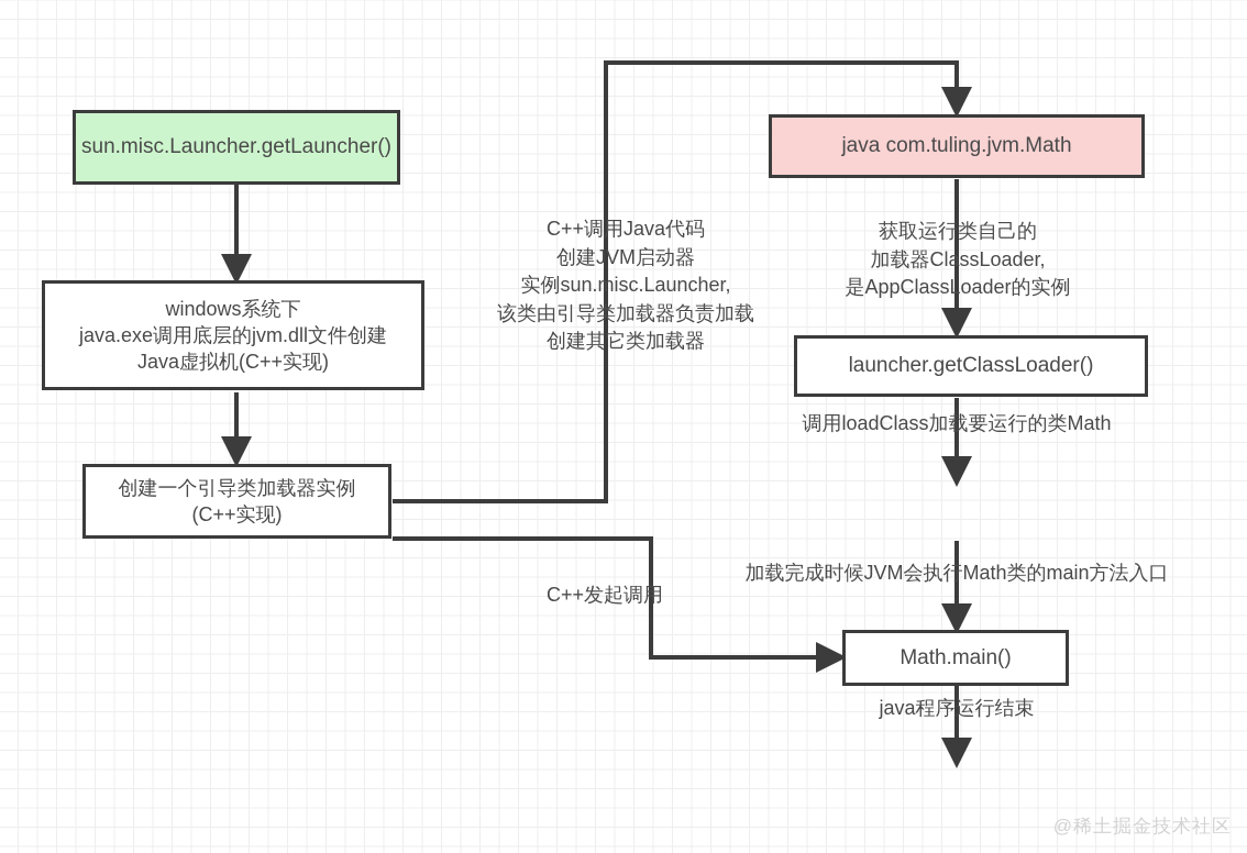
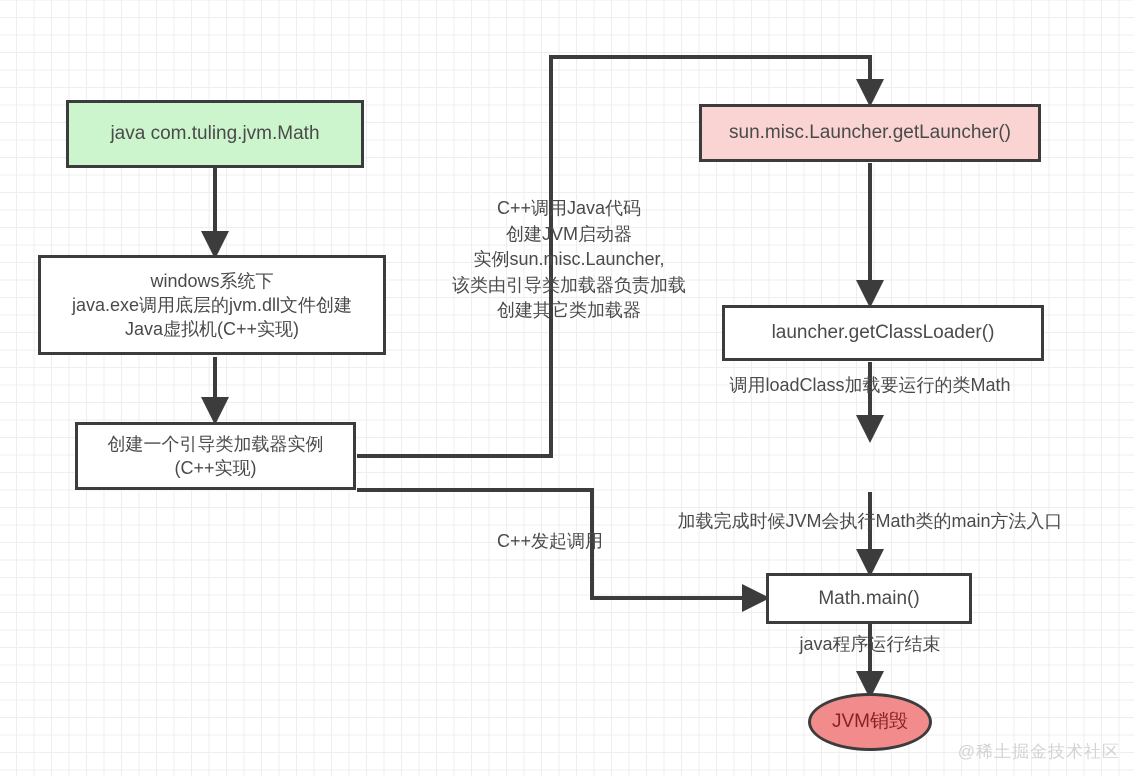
- sun.misc.Launcher.getLauncher()
+ java com.tuling.jvm.Math
  windows系统下
  java.exe调用底层的jvm.dll文件创建
  Java虚拟机(C++实现)
  创建一个引导类加载器实例
  (C++实现)
- java com.tuling.jvm.Math
+ sun.misc.Launcher.getLauncher()
  launcher.getClassLoader()
  Math.main()
+ JVM销毁
  C++调用Java代码
  创建JVM启动器
  实例sun.misc.Launcher,
  该类由引导类加载器负责加载
  创建其它类加载器
- 获取运行类自己的
- 加载器ClassLoader,
- 是AppClassLoader的实例
  调用loadClass加载要运行的类Math
  加载完成时候JVM会执行Math类的main方法入口
  C++发起调用
  java程序运行结束
  @稀土掘金技术社区
